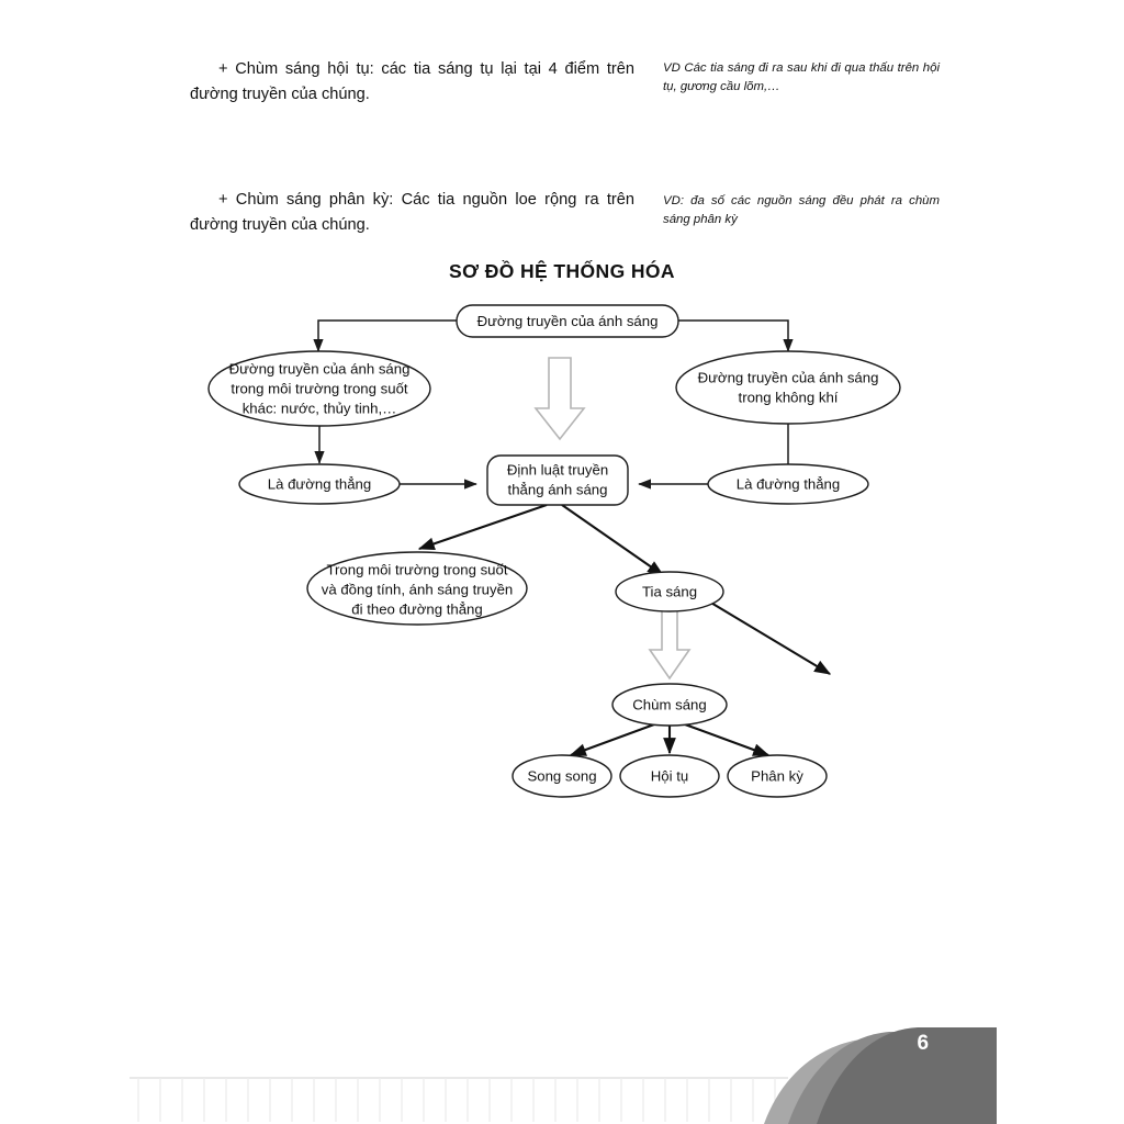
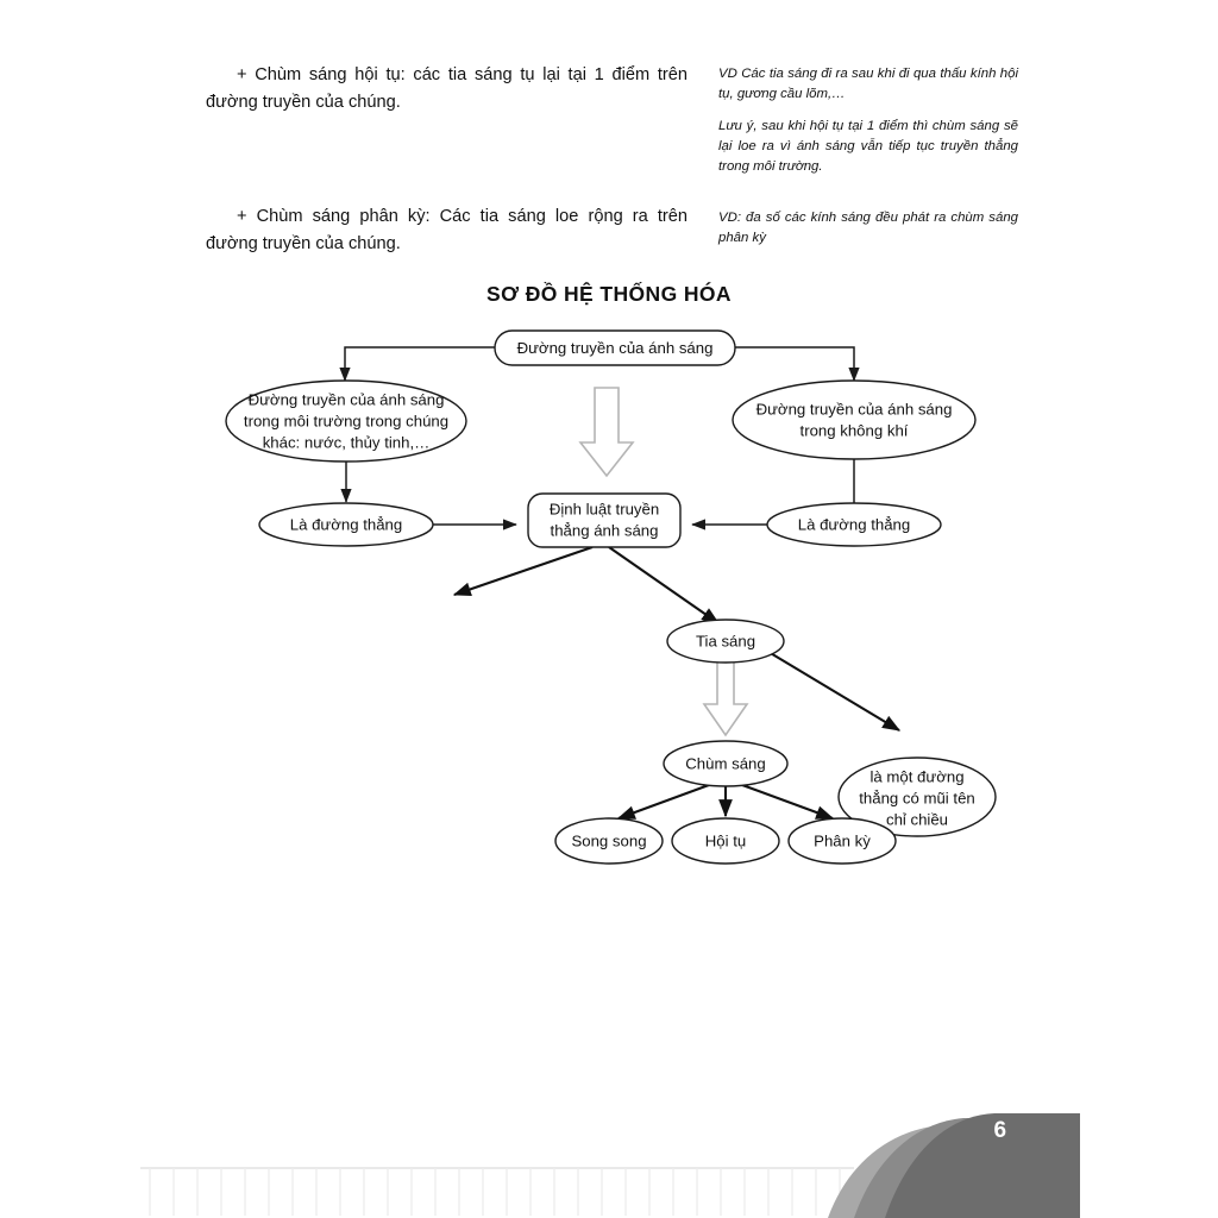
- + Chùm sáng hội tụ: các tia sáng tụ lại tại 4 điểm trên đường truyền của chúng.
+ + Chùm sáng hội tụ: các tia sáng tụ lại tại 1 điểm trên đường truyền của chúng.
- VD Các tia sáng đi ra sau khi đi qua thấu trên hội tụ, gương cầu lõm,…
+ VD Các tia sáng đi ra sau khi đi qua thấu kính hội tụ, gương cầu lõm,…
+ Lưu ý, sau khi hội tụ tại 1 điểm thì chùm sáng sẽ lại loe ra vì ánh sáng vẫn tiếp tục truyền thẳng trong môi trường.
- + Chùm sáng phân kỳ: Các tia nguồn loe rộng ra trên đường truyền của chúng.
+ + Chùm sáng phân kỳ: Các tia sáng loe rộng ra trên đường truyền của chúng.
- VD: đa số các nguồn sáng đều phát ra chùm sáng phân kỳ
+ VD: đa số các kính sáng đều phát ra chùm sáng phân kỳ
  SƠ ĐỒ HỆ THỐNG HÓA
  Đường truyền của ánh sáng
  Đường truyền của ánh sáng
- trong môi trường trong suốt
+ trong môi trường trong chúng
  khác: nước, thủy tinh,…
  Đường truyền của ánh sáng
  trong không khí
  Là đường thẳng
  Là đường thẳng
  Định luật truyền
  thẳng ánh sáng
- Trong môi trường trong suốt
- và đồng tính, ánh sáng truyền
- đi theo đường thẳng
  Tia sáng
+ là một đường
+ thẳng có mũi tên
+ chỉ chiều
  Chùm sáng
  Song song
  Hội tụ
  Phân kỳ
  6
